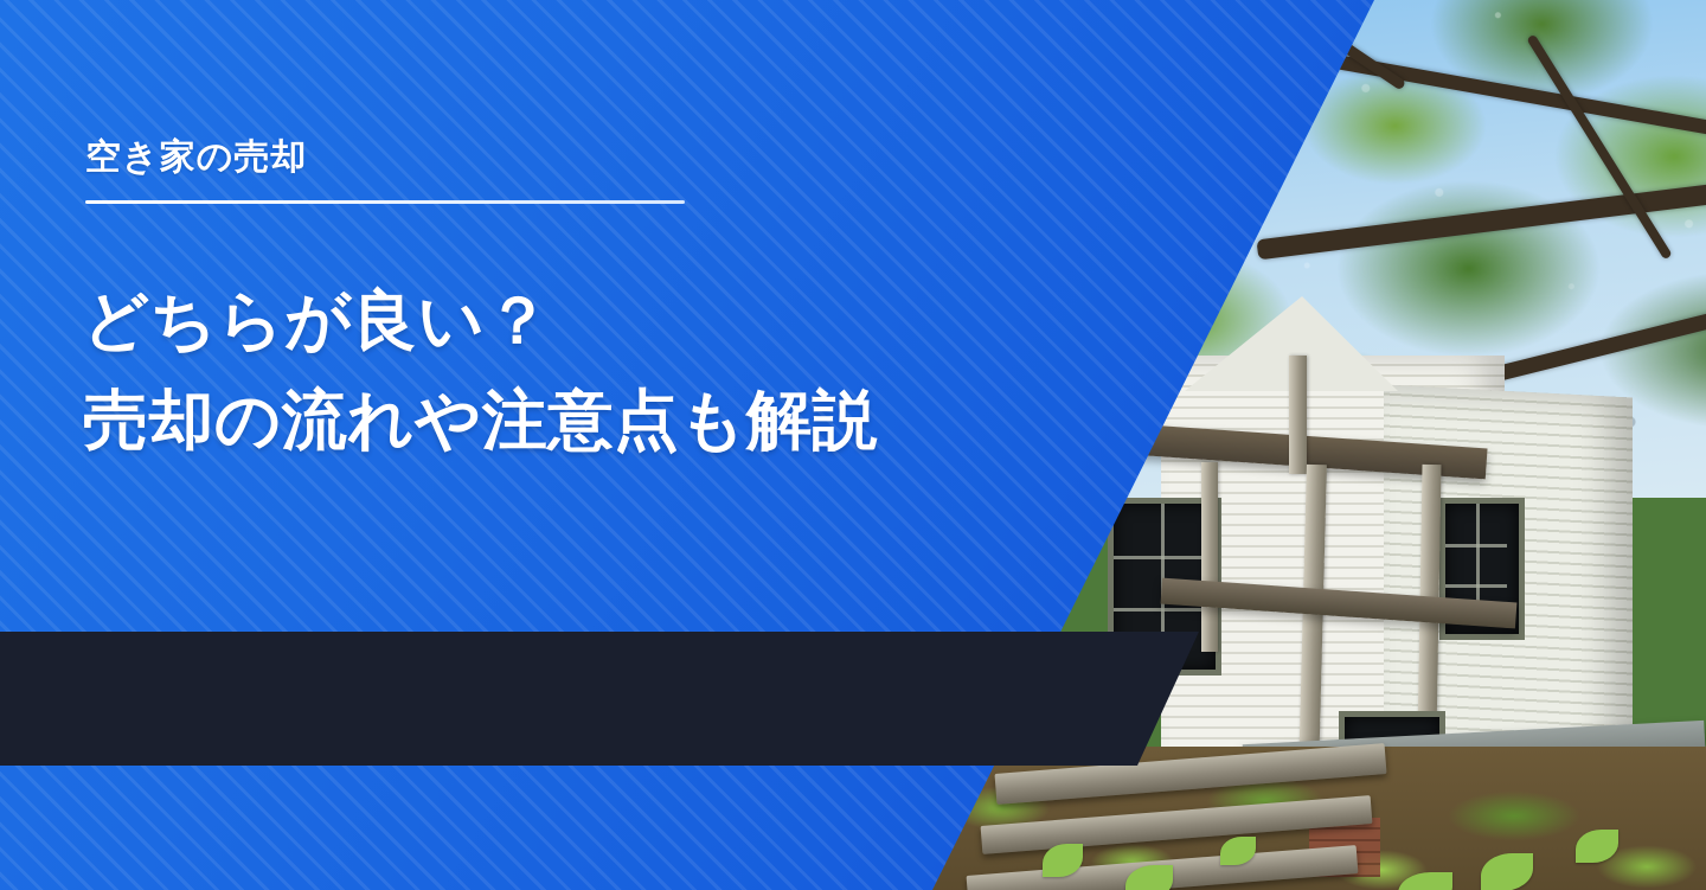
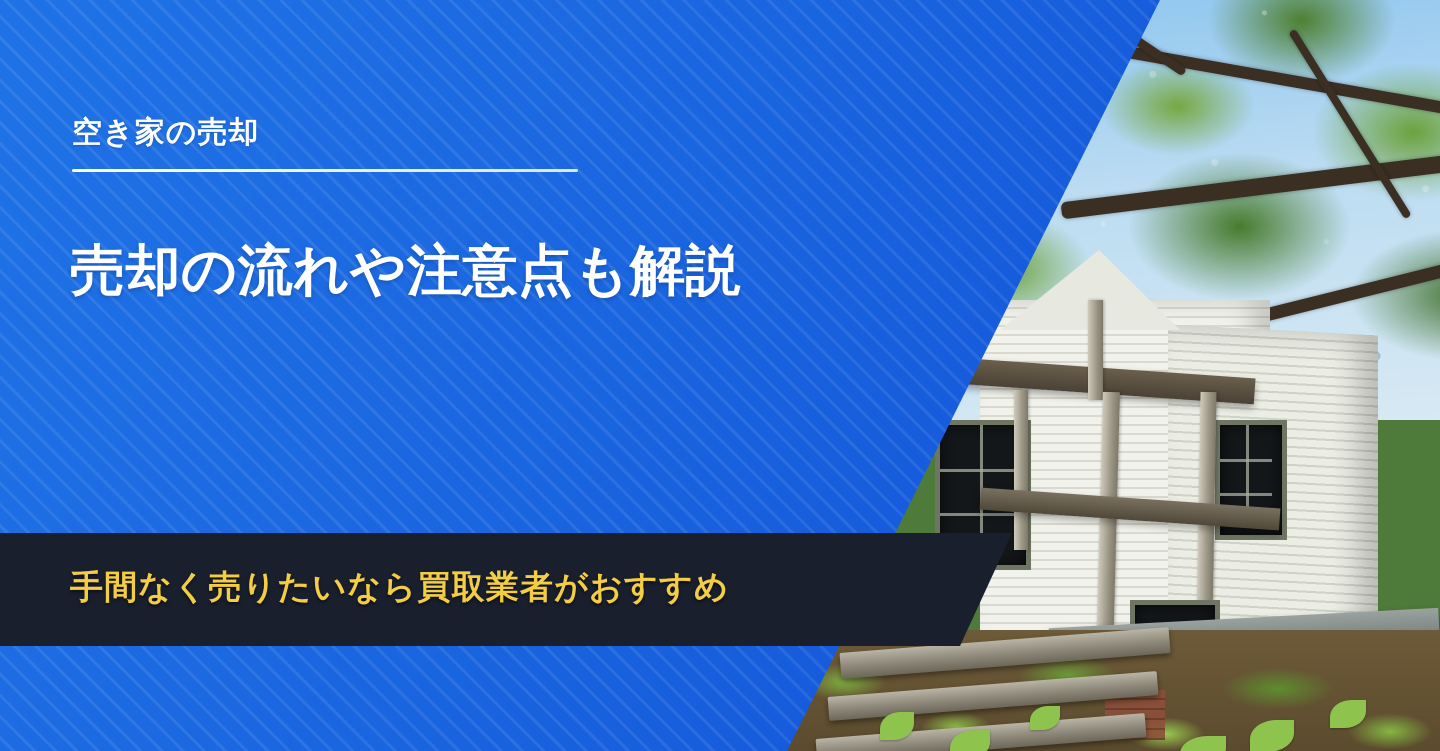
  空き家の売却
- どちらが良い？
  売却の流れや注意点も解説
+ 手間なく売りたいなら買取業者がおすすめ
